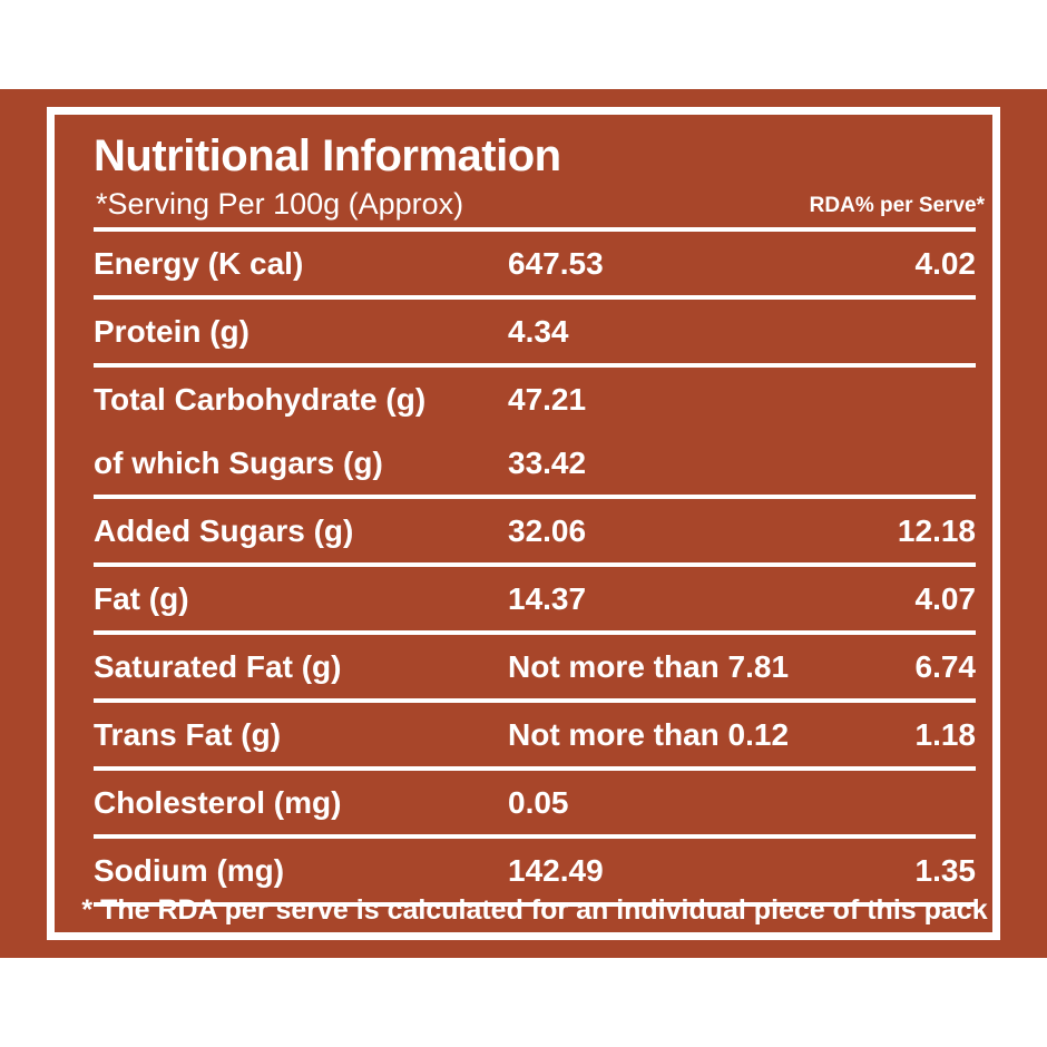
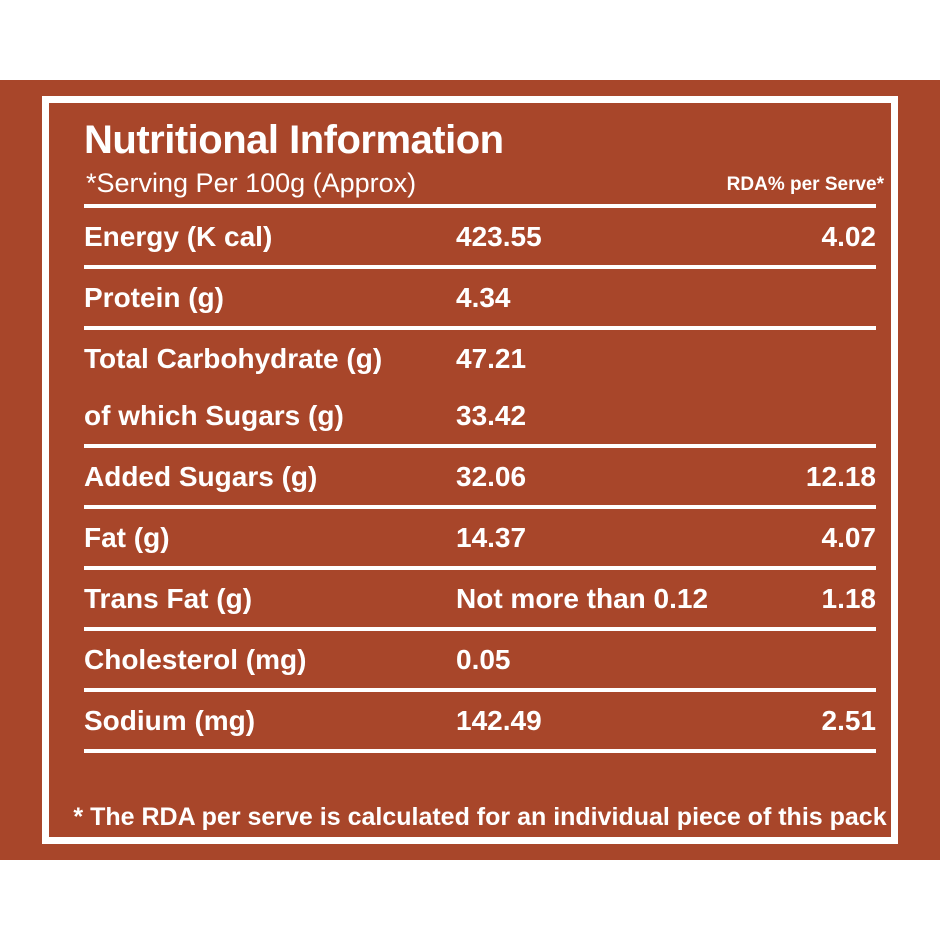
  Nutritional Information
  *Serving Per 100g (Approx)
  RDA% per Serve*
- Energy (K cal)	647.53	4.02
+ Energy (K cal)	423.55	4.02
  Protein (g)	4.34
  Total Carbohydrate (g)	47.21
  of which Sugars (g)	33.42
  Added Sugars (g)	32.06	12.18
  Fat (g)	14.37	4.07
- Saturated Fat (g)	Not more than 7.81	6.74
  Trans Fat (g)	Not more than 0.12	1.18
  Cholesterol (mg)	0.05
- Sodium (mg)	142.49	1.35
+ Sodium (mg)	142.49	2.51
  * The RDA per serve is calculated for an individual piece of this pack
